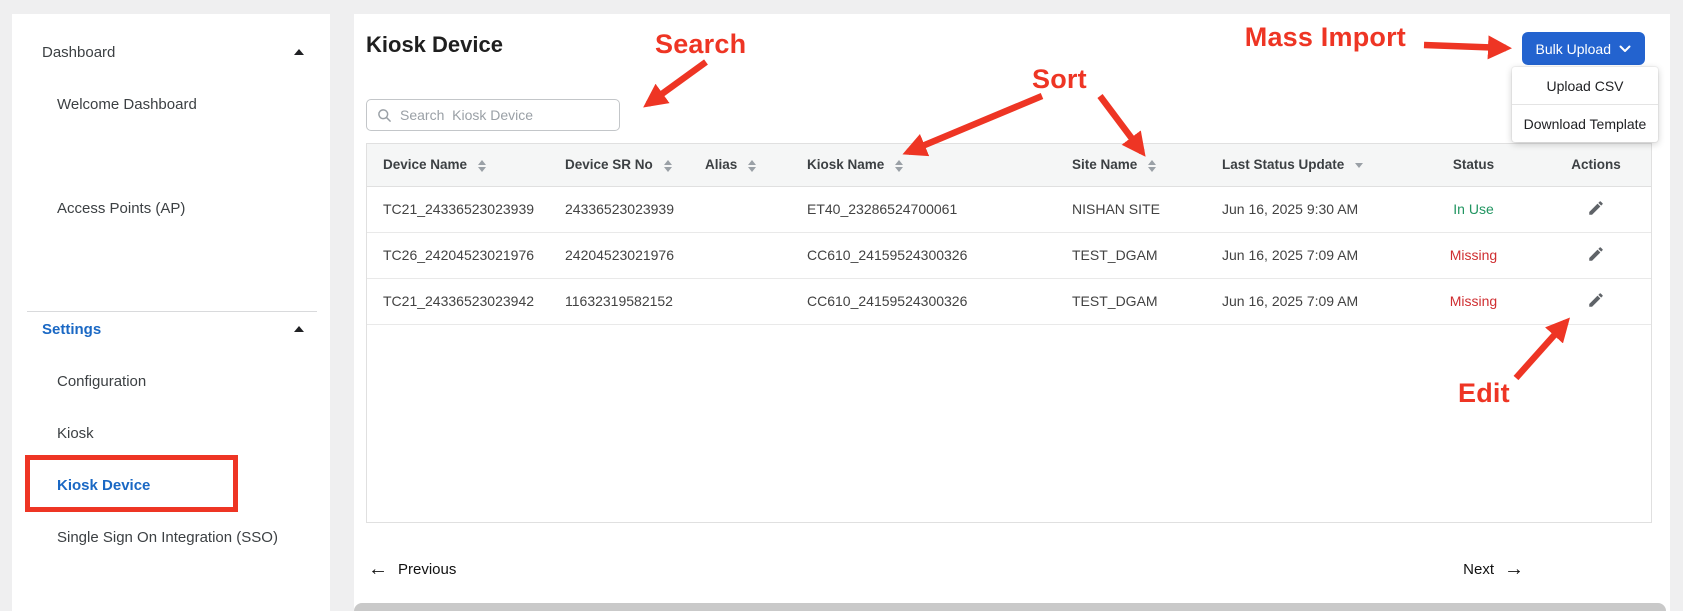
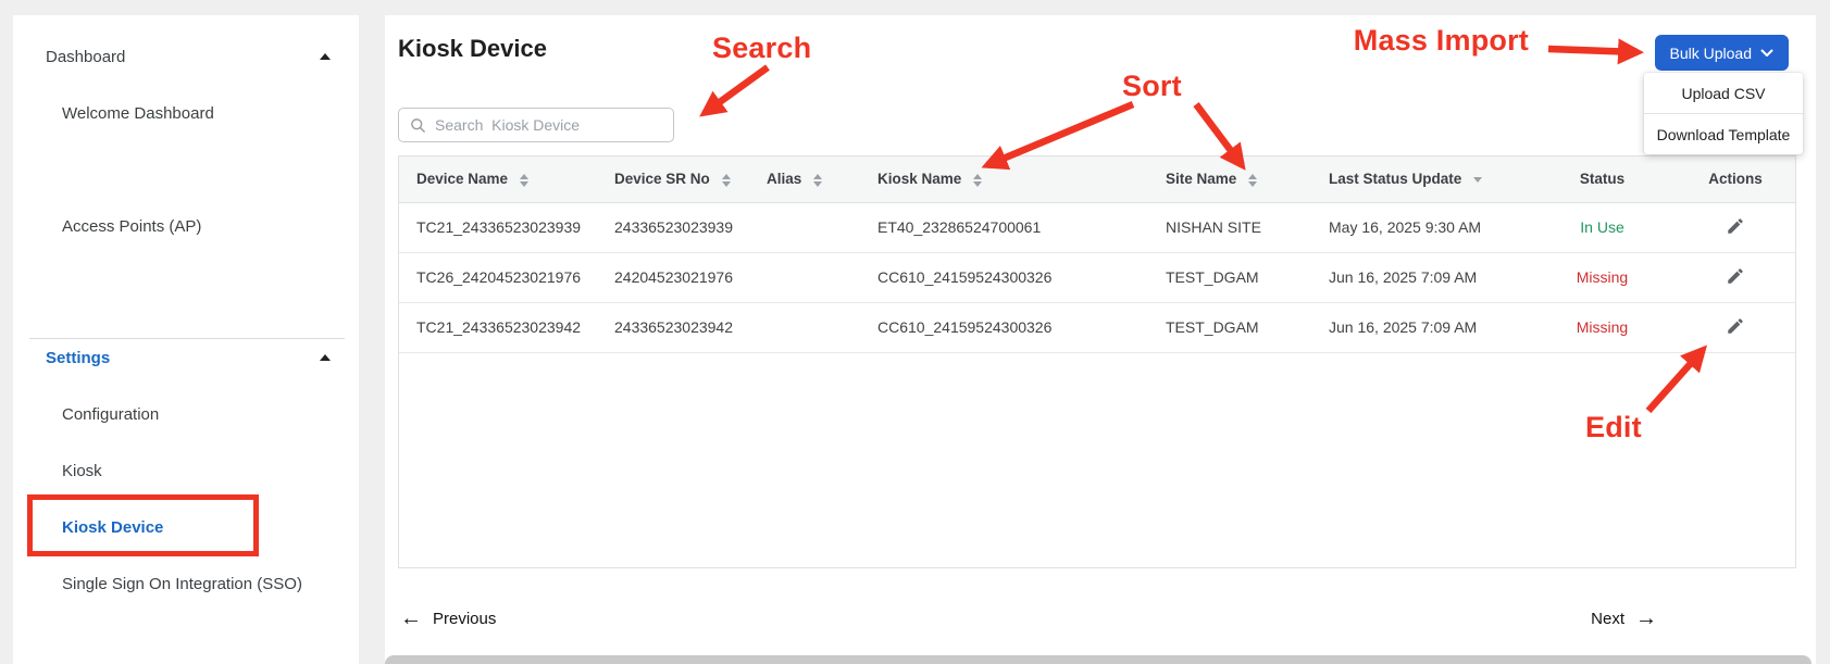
  Dashboard
  Welcome Dashboard
  Access Points (AP)
  Settings
  Configuration
  Kiosk
  Kiosk Device
  Single Sign On Integration (SSO)
  Kiosk Device
  Search Kiosk Device
  Bulk Upload
  Upload CSV
  Download Template
  Device Name	Device SR No	Alias	Kiosk Name	Site Name	Last Status Update	Status	Actions
- TC21_24336523023939	24336523023939		ET40_23286524700061	NISHAN SITE	Jun 16, 2025 9:30 AM	In Use
+ TC21_24336523023939	24336523023939		ET40_23286524700061	NISHAN SITE	May 16, 2025 9:30 AM	In Use
  TC26_24204523021976	24204523021976		CC610_24159524300326	TEST_DGAM	Jun 16, 2025 7:09 AM	Missing
- TC21_24336523023942	11632319582152		CC610_24159524300326	TEST_DGAM	Jun 16, 2025 7:09 AM	Missing
+ TC21_24336523023942	24336523023942		CC610_24159524300326	TEST_DGAM	Jun 16, 2025 7:09 AM	Missing
  ←
  Previous
  Next
  →
  Search
  Sort
  Mass Import
  Edit
